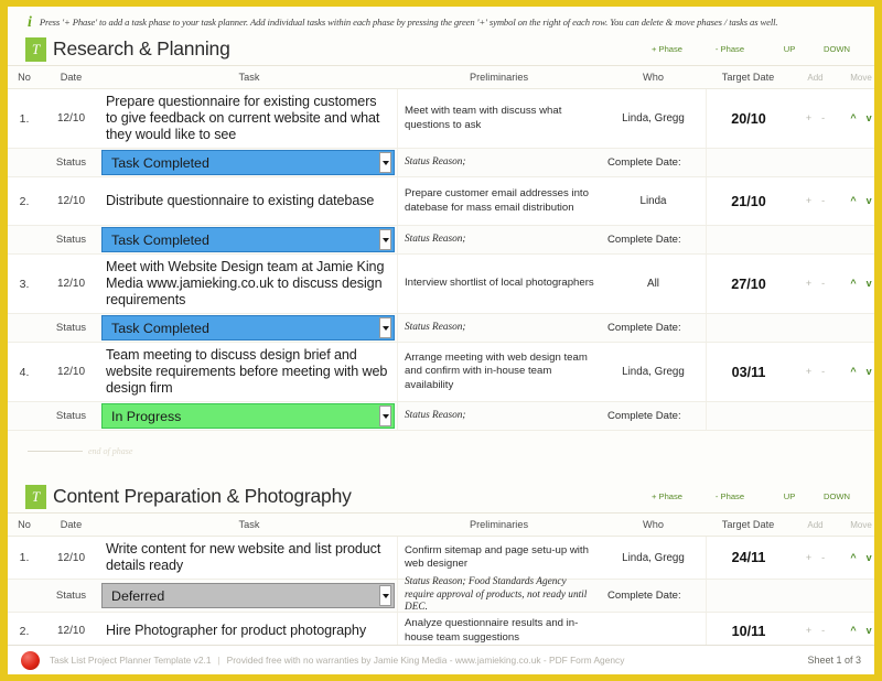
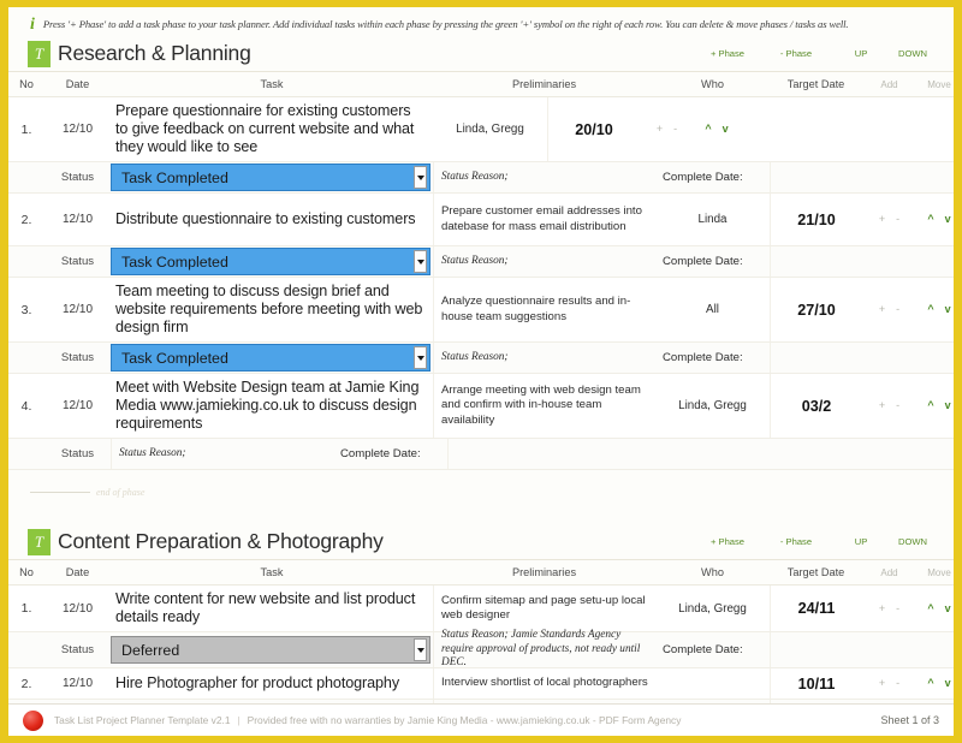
  i
  Press '+ Phase' to add a task phase to your task planner. Add individual tasks within each phase by pressing the green '+' symbol on the right of each row. You can delete & move phases / tasks as well.
  T
  Research & Planning
  + Phase
  - Phase
  UP
  DOWN
  No
  Date
  Task
  Preliminaries
  Who
  Target Date
  Add
  Move
  1.
  12/10
  Prepare questionnaire for existing customers to give feedback on current website and what they would like to see
- Meet with team with discuss what questions to ask
  Linda, Gregg
  20/10
  +
  -
  ^
  v
  Status
  Task Completed
  Status Reason;
  Complete Date:
  2.
  12/10
- Distribute questionnaire to existing datebase
+ Distribute questionnaire to existing customers
  Prepare customer email addresses into datebase for mass email distribution
  Linda
  21/10
  +
  -
  ^
  v
  Status
  Task Completed
  Status Reason;
  Complete Date:
  3.
  12/10
- Meet with Website Design team at Jamie King Media www.jamieking.co.uk to discuss design requirements
+ Team meeting to discuss design brief and website requirements before meeting with web design firm
- Interview shortlist of local photographers
+ Analyze questionnaire results and in-house team suggestions
  All
  27/10
  +
  -
  ^
  v
  Status
  Task Completed
  Status Reason;
  Complete Date:
  4.
  12/10
- Team meeting to discuss design brief and website requirements before meeting with web design firm
+ Meet with Website Design team at Jamie King Media www.jamieking.co.uk to discuss design requirements
  Arrange meeting with web design team and confirm with in-house team availability
  Linda, Gregg
- 03/11
+ 03/2
  +
  -
  ^
  v
  Status
- In Progress
  Status Reason;
  Complete Date:
  end of phase
  T
  Content Preparation & Photography
  + Phase
  - Phase
  UP
  DOWN
  No
  Date
  Task
  Preliminaries
  Who
  Target Date
  Add
  Move
  1.
  12/10
  Write content for new website and list product details ready
- Confirm sitemap and page setu-up with web designer
+ Confirm sitemap and page setu-up local web designer
  Linda, Gregg
  24/11
  +
  -
  ^
  v
  Status
  Deferred
- Status Reason; Food Standards Agency require approval of products, not ready until DEC.
+ Status Reason; Jamie Standards Agency require approval of products, not ready until DEC.
  Complete Date:
  2.
  12/10
  Hire Photographer for product photography
- Analyze questionnaire results and in-house team suggestions
+ Interview shortlist of local photographers
  10/11
  +
  -
  ^
  v
  Task List Project Planner Template v2.1
  |
  Provided free with no warranties by Jamie King Media - www.jamieking.co.uk - PDF Form Agency
  Sheet 1 of 3
